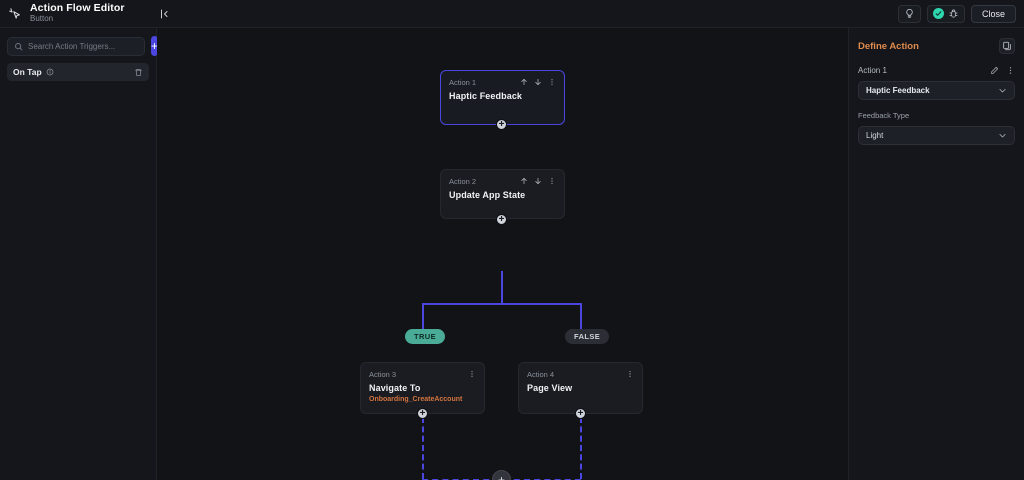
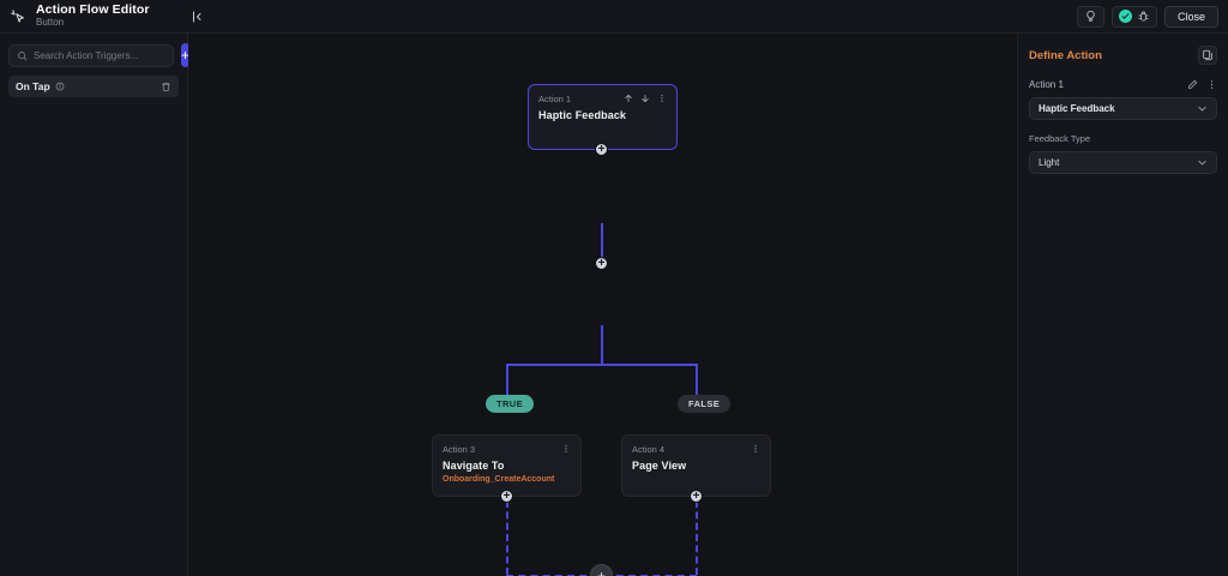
  Action Flow Editor
  Button
  Close
  Search Action Triggers...
  +
  On Tap
  Action 1
  Haptic Feedback
  +
- Action 2
- Update App State
  +
  TRUE
  FALSE
  Action 3
  Navigate To
  +
  Action 4
  Page View
  +
  Define Action
  Action 1
  Haptic Feedback
  Feedback Type
  Light
